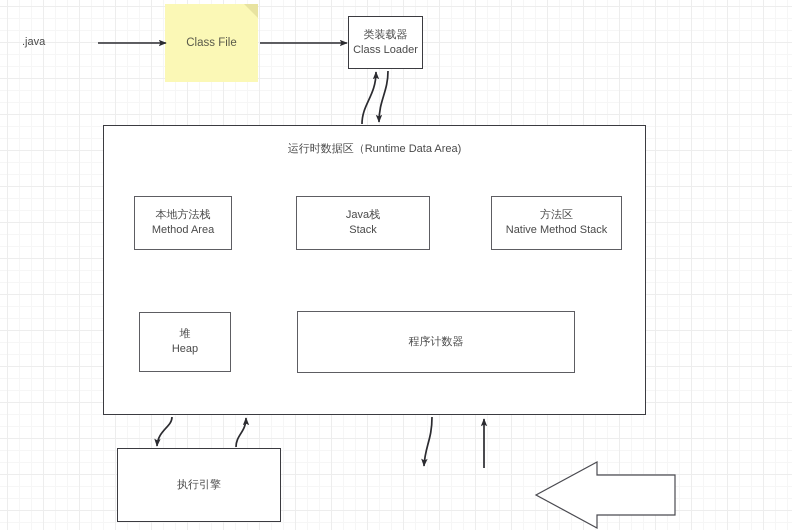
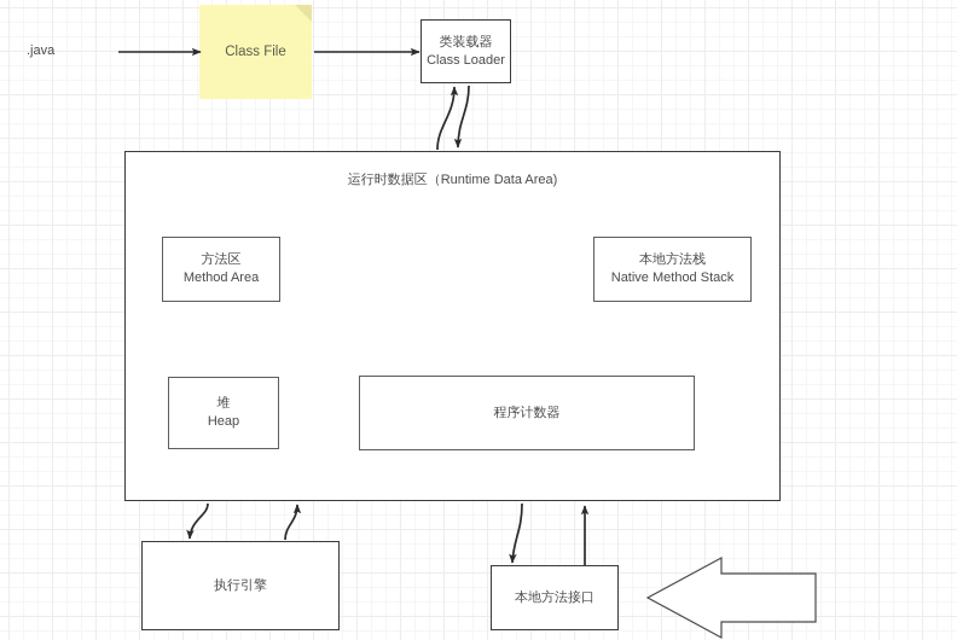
  .java
  Class File
  类装载器
  Class Loader
  运行时数据区（Runtime Data Area)
- 本地方法栈
+ 方法区
  Method Area
- Java栈
- Stack
- 方法区
+ 本地方法栈
  Native Method Stack
  堆
  Heap
  程序计数器
  执行引擎
+ 本地方法接口
